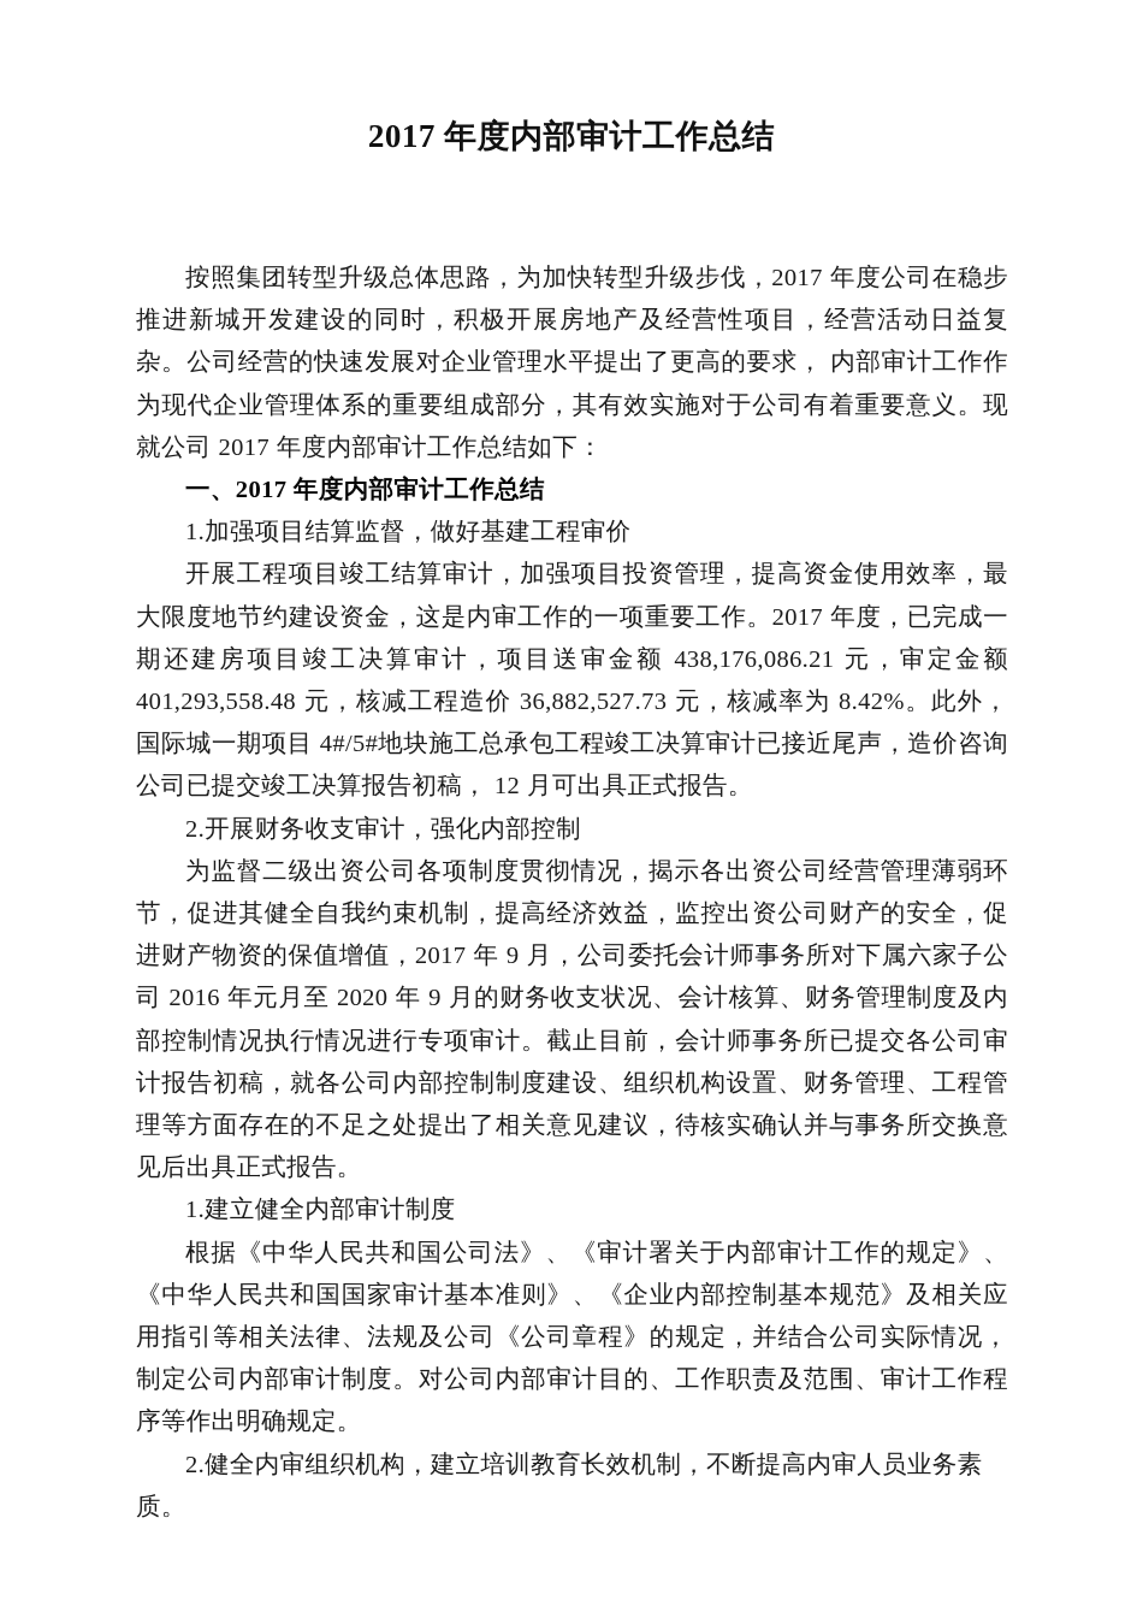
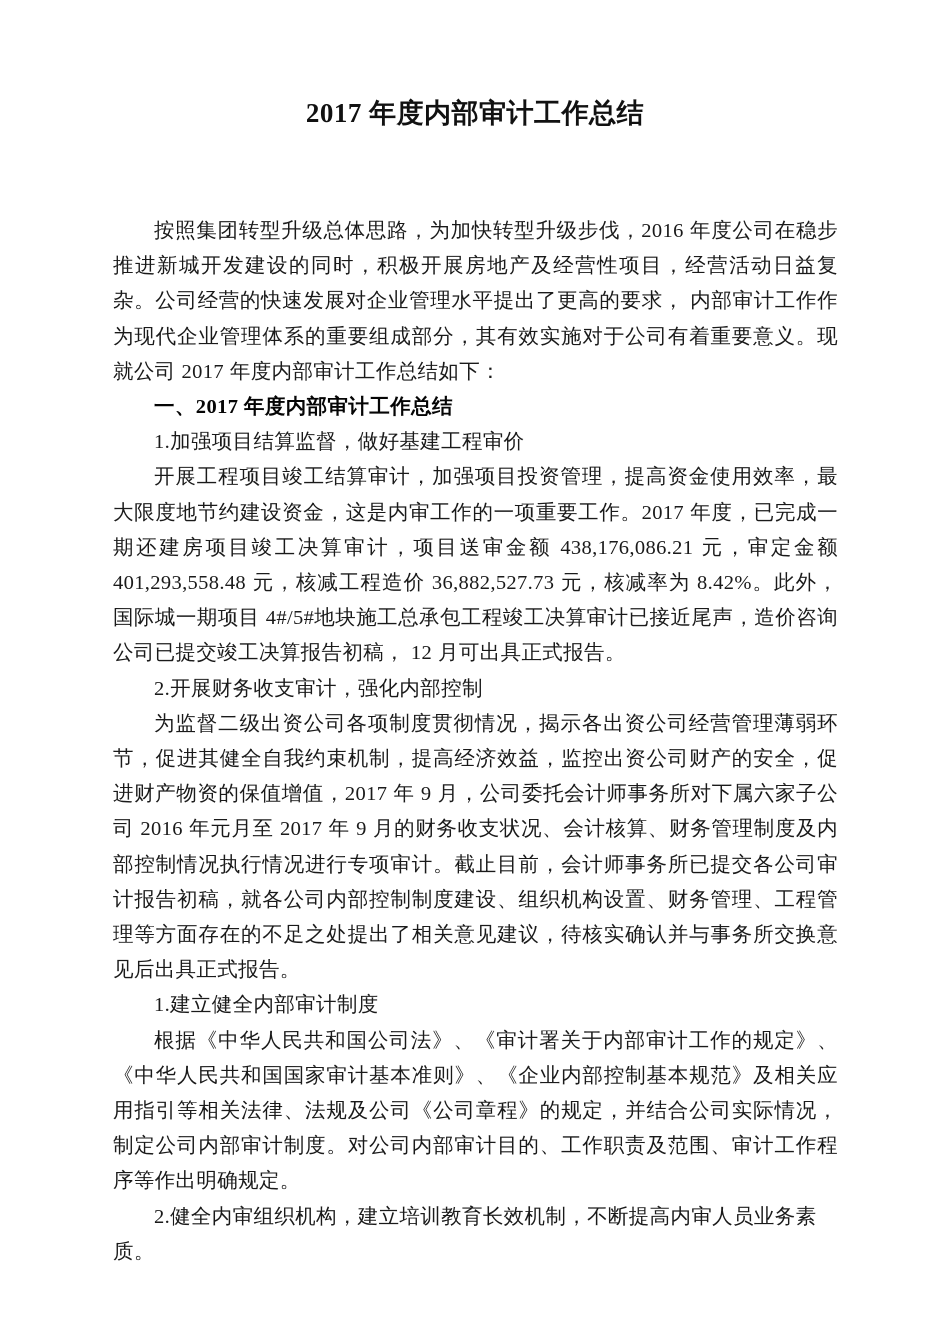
  2017 年度内部审计工作总结
- 按照集团转型升级总体思路，为加快转型升级步伐，2017 年度公司在稳步推进新城开发建设的同时，积极开展房地产及经营性项目，经营活动日益复杂。公司经营的快速发展对企业管理水平提出了更高的要求， 内部审计工作作为现代企业管理体系的重要组成部分，其有效实施对于公司有着重要意义。现就公司 2017 年度内部审计工作总结如下：
+ 按照集团转型升级总体思路，为加快转型升级步伐，2016 年度公司在稳步推进新城开发建设的同时，积极开展房地产及经营性项目，经营活动日益复杂。公司经营的快速发展对企业管理水平提出了更高的要求， 内部审计工作作为现代企业管理体系的重要组成部分，其有效实施对于公司有着重要意义。现就公司 2017 年度内部审计工作总结如下：
  一、2017 年度内部审计工作总结
  1.加强项目结算监督，做好基建工程审价
  开展工程项目竣工结算审计，加强项目投资管理，提高资金使用效率，最大限度地节约建设资金，这是内审工作的一项重要工作。2017 年度，已完成一期还建房项目竣工决算审计，项目送审金额 438,176,086.21 元，审定金额 401,293,558.48 元，核减工程造价 36,882,527.73 元，核减率为 8.42%。此外，国际城一期项目 4#/5#地块施工总承包工程竣工决算审计已接近尾声，造价咨询公司已提交竣工决算报告初稿， 12 月可出具正式报告。
  2.开展财务收支审计，强化内部控制
- 为监督二级出资公司各项制度贯彻情况，揭示各出资公司经营管理薄弱环节，促进其健全自我约束机制，提高经济效益，监控出资公司财产的安全，促进财产物资的保值增值，2017 年 9 月，公司委托会计师事务所对下属六家子公司 2016 年元月至 2020 年 9 月的财务收支状况、会计核算、财务管理制度及内部控制情况执行情况进行专项审计。截止目前，会计师事务所已提交各公司审计报告初稿，就各公司内部控制制度建设、组织机构设置、财务管理、工程管理等方面存在的不足之处提出了相关意见建议，待核实确认并与事务所交换意见后出具正式报告。
+ 为监督二级出资公司各项制度贯彻情况，揭示各出资公司经营管理薄弱环节，促进其健全自我约束机制，提高经济效益，监控出资公司财产的安全，促进财产物资的保值增值，2017 年 9 月，公司委托会计师事务所对下属六家子公司 2016 年元月至 2017 年 9 月的财务收支状况、会计核算、财务管理制度及内部控制情况执行情况进行专项审计。截止目前，会计师事务所已提交各公司审计报告初稿，就各公司内部控制制度建设、组织机构设置、财务管理、工程管理等方面存在的不足之处提出了相关意见建议，待核实确认并与事务所交换意见后出具正式报告。
  1.建立健全内部审计制度
  根据《中华人民共和国公司法》、《审计署关于内部审计工作的规定》、《中华人民共和国国家审计基本准则》、《企业内部控制基本规范》及相关应用指引等相关法律、法规及公司《公司章程》的规定，并结合公司实际情况，制定公司内部审计制度。对公司内部审计目的、工作职责及范围、审计工作程序等作出明确规定。
  2.健全内审组织机构，建立培训教育长效机制，不断提高内审人员业务素质。
